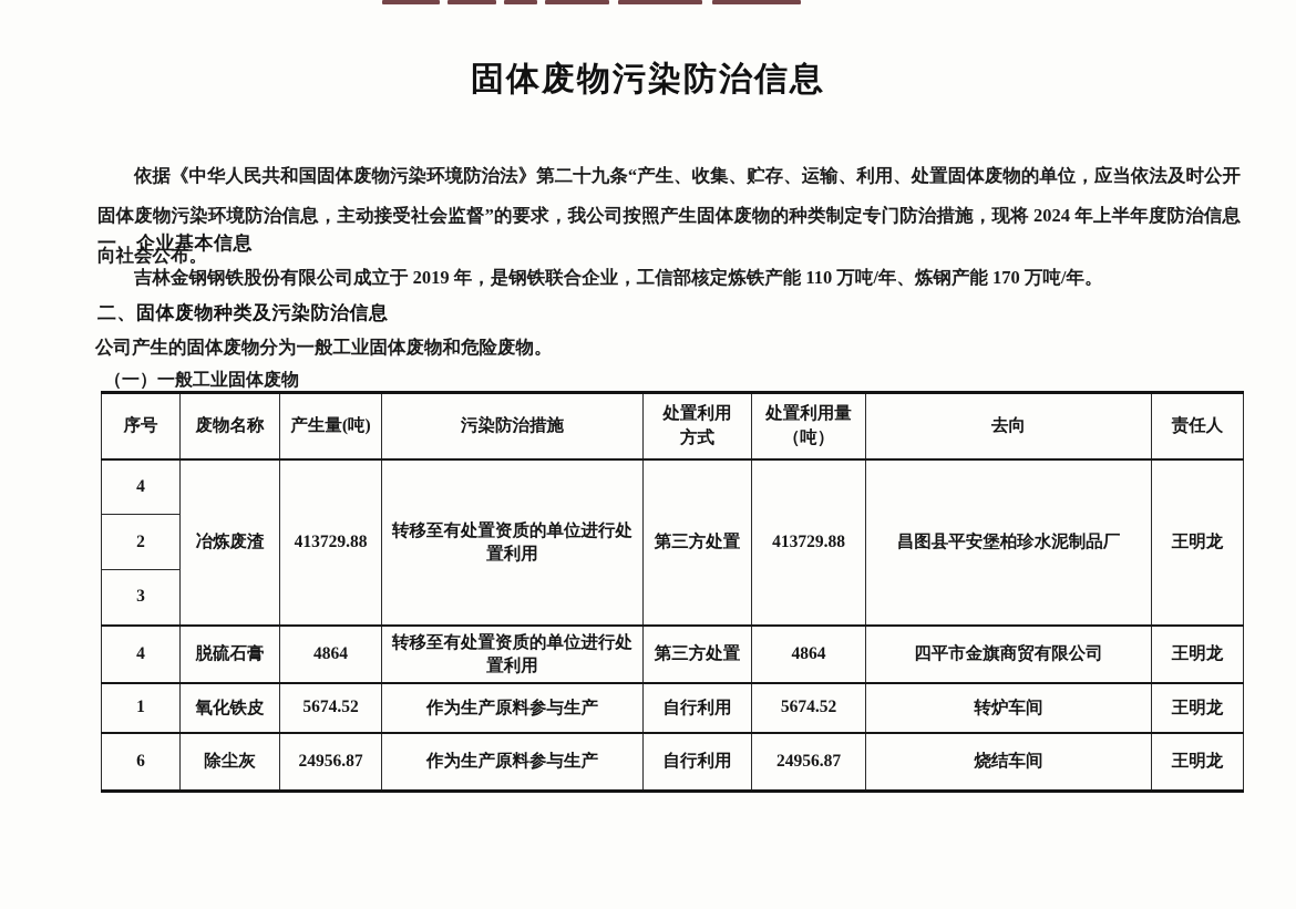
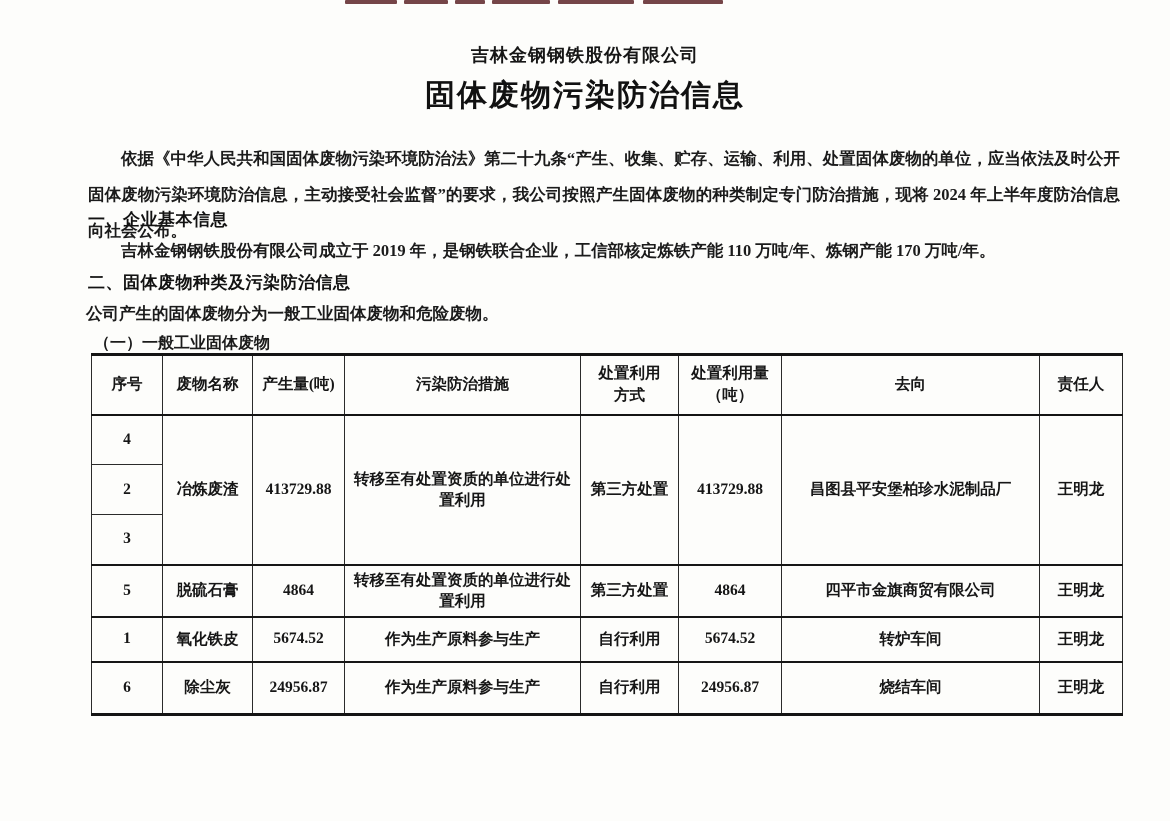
+ 吉林金钢钢铁股份有限公司
  固体废物污染防治信息
  依据《中华人民共和国固体废物污染环境防治法》第二十九条“产生、收集、贮存、运输、利用、处置固体废物的单位，应当依法及时公开固体废物污染环境防治信息，主动接受社会监督”的要求，我公司按照产生固体废物的种类制定专门防治措施，现将 2024 年上半年度防治信息向社会公布。
  一、企业基本信息
  吉林金钢钢铁股份有限公司成立于 2019 年，是钢铁联合企业，工信部核定炼铁产能 110 万吨/年、炼钢产能 170 万吨/年。
  二、固体废物种类及污染防治信息
  公司产生的固体废物分为一般工业固体废物和危险废物。
  （一）一般工业固体废物
  序号	废物名称	产生量(吨)	污染防治措施	处置利用 方式	处置利用量 （吨）	去向	责任人
  4	冶炼废渣	413729.88	转移至有处置资质的单位进行处置利用	第三方处置	413729.88	昌图县平安堡柏珍水泥制品厂	王明龙
  2
  3
- 4	脱硫石膏	4864	转移至有处置资质的单位进行处置利用	第三方处置	4864	四平市金旗商贸有限公司	王明龙
+ 5	脱硫石膏	4864	转移至有处置资质的单位进行处置利用	第三方处置	4864	四平市金旗商贸有限公司	王明龙
  1	氧化铁皮	5674.52	作为生产原料参与生产	自行利用	5674.52	转炉车间	王明龙
  6	除尘灰	24956.87	作为生产原料参与生产	自行利用	24956.87	烧结车间	王明龙
